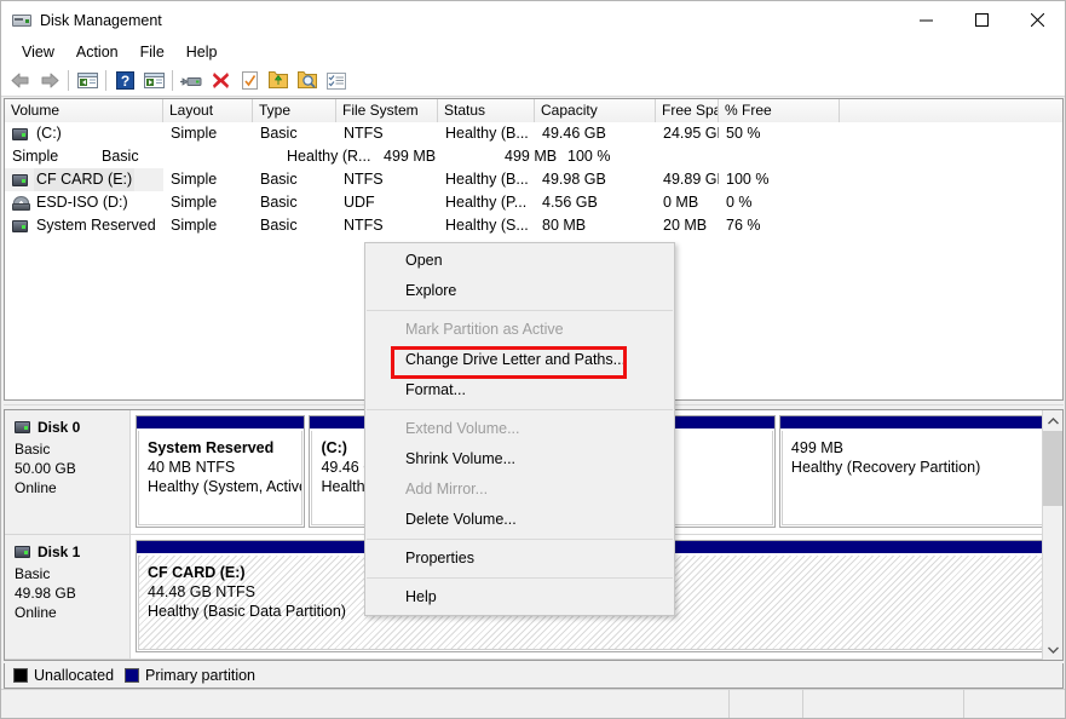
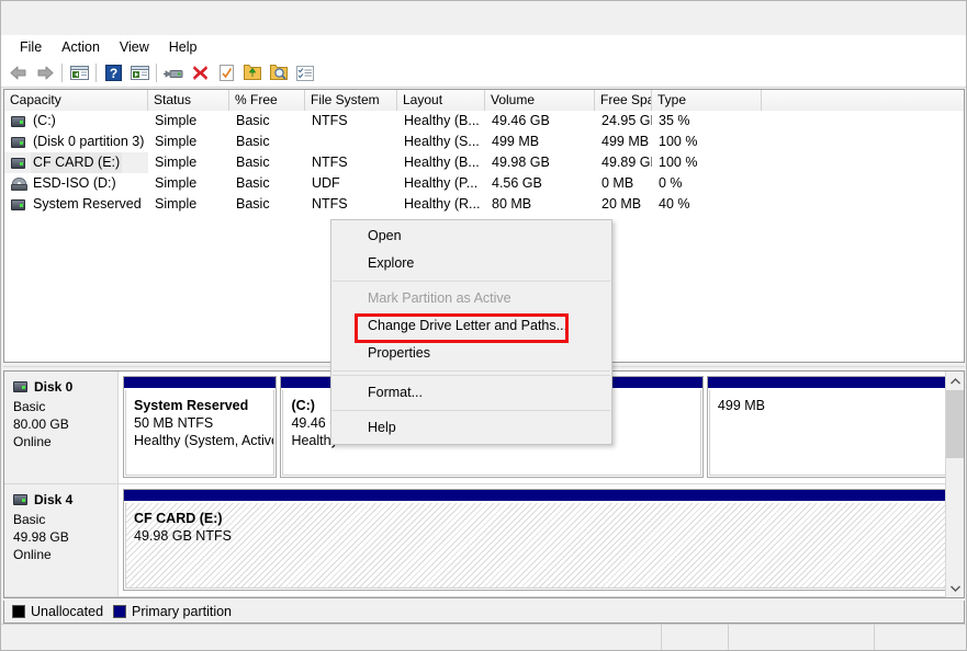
- Disk Management
- View
+ File
  Action
- File
+ View
  Help
  ?
- Volume
+ Capacity
- Layout
+ Status
- Type
+ % Free
  File System
- Status
+ Layout
- Capacity
+ Volume
- % Free
+ Type
  (C:)
  Simple
  Basic
  NTFS
  Healthy (B...
  49.46 GB
  24.95 G
- 50 %
+ 35 %
+ (Disk 0 partition 3)
  Simple
  Basic
- Healthy (R...
+ Healthy (S...
  499 MB
  499 MB
  100 %
  CF CARD (E:)
  Simple
  Basic
  NTFS
  Healthy (B...
  49.98 GB
  49.89 G
  100 %
  ESD-ISO (D:)
  Simple
  Basic
  UDF
  Healthy (P...
  4.56 GB
  0 MB
  0 %
  System Reserved
  Simple
  Basic
  NTFS
- Healthy (S...
+ Healthy (R...
  80 MB
  20 MB
- 76 %
+ 40 %
  Disk 0
  Basic
- 50.00 GB
+ 80.00 GB
  Online
  System Reserved
- 40 MB NTFS
+ 50 MB NTFS
  Healthy (System, Activ
  (C:)
  49.46
  Health
  499 MB
- Healthy (Recovery Partition)
- Disk 1
+ Disk 4
  Basic
  49.98 GB
  Online
  CF CARD (E:)
- 44.48 GB NTFS
+ 49.98 GB NTFS
- Healthy (Basic Data Partition)
  Unallocated
  Primary partition
  Open
  Explore
  Mark Partition as Active
  Change Drive Letter and Paths...
- Format...
+ Properties
- Extend Volume...
- Shrink Volume...
- Add Mirror...
- Delete Volume...
- Properties
+ Format...
  Help
